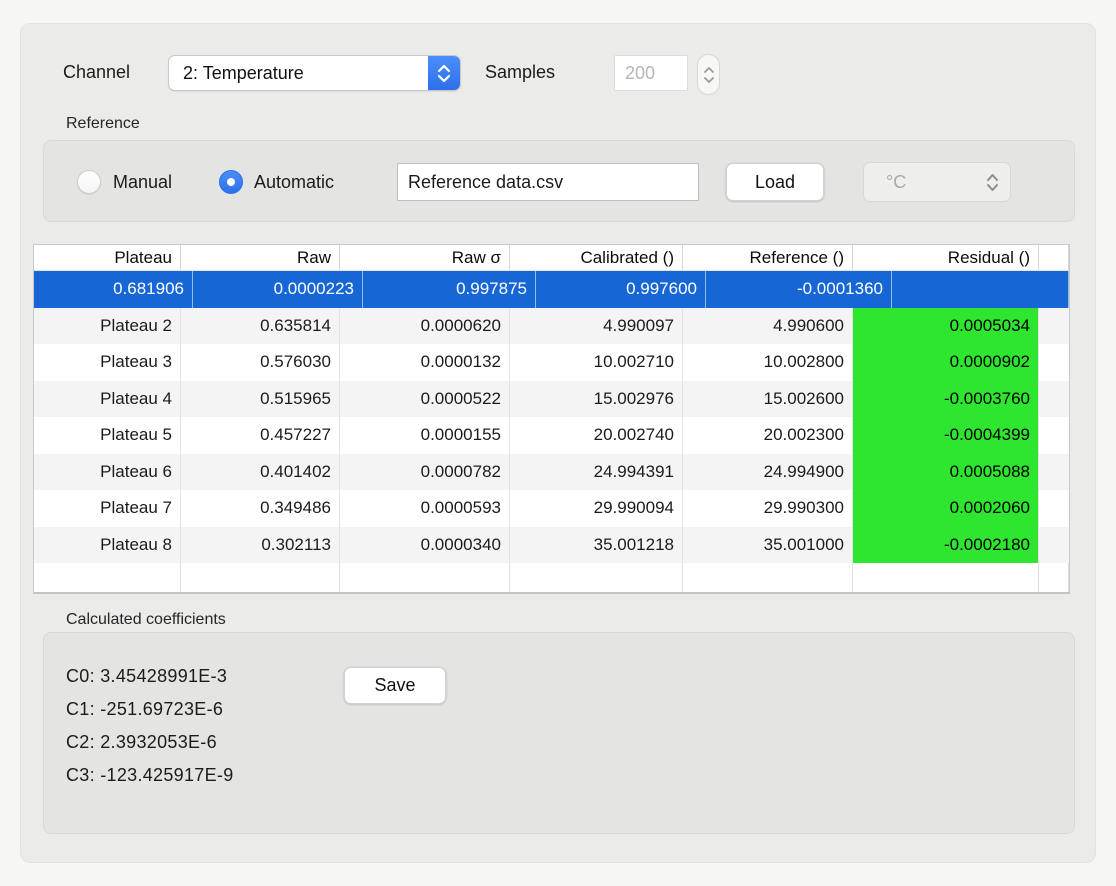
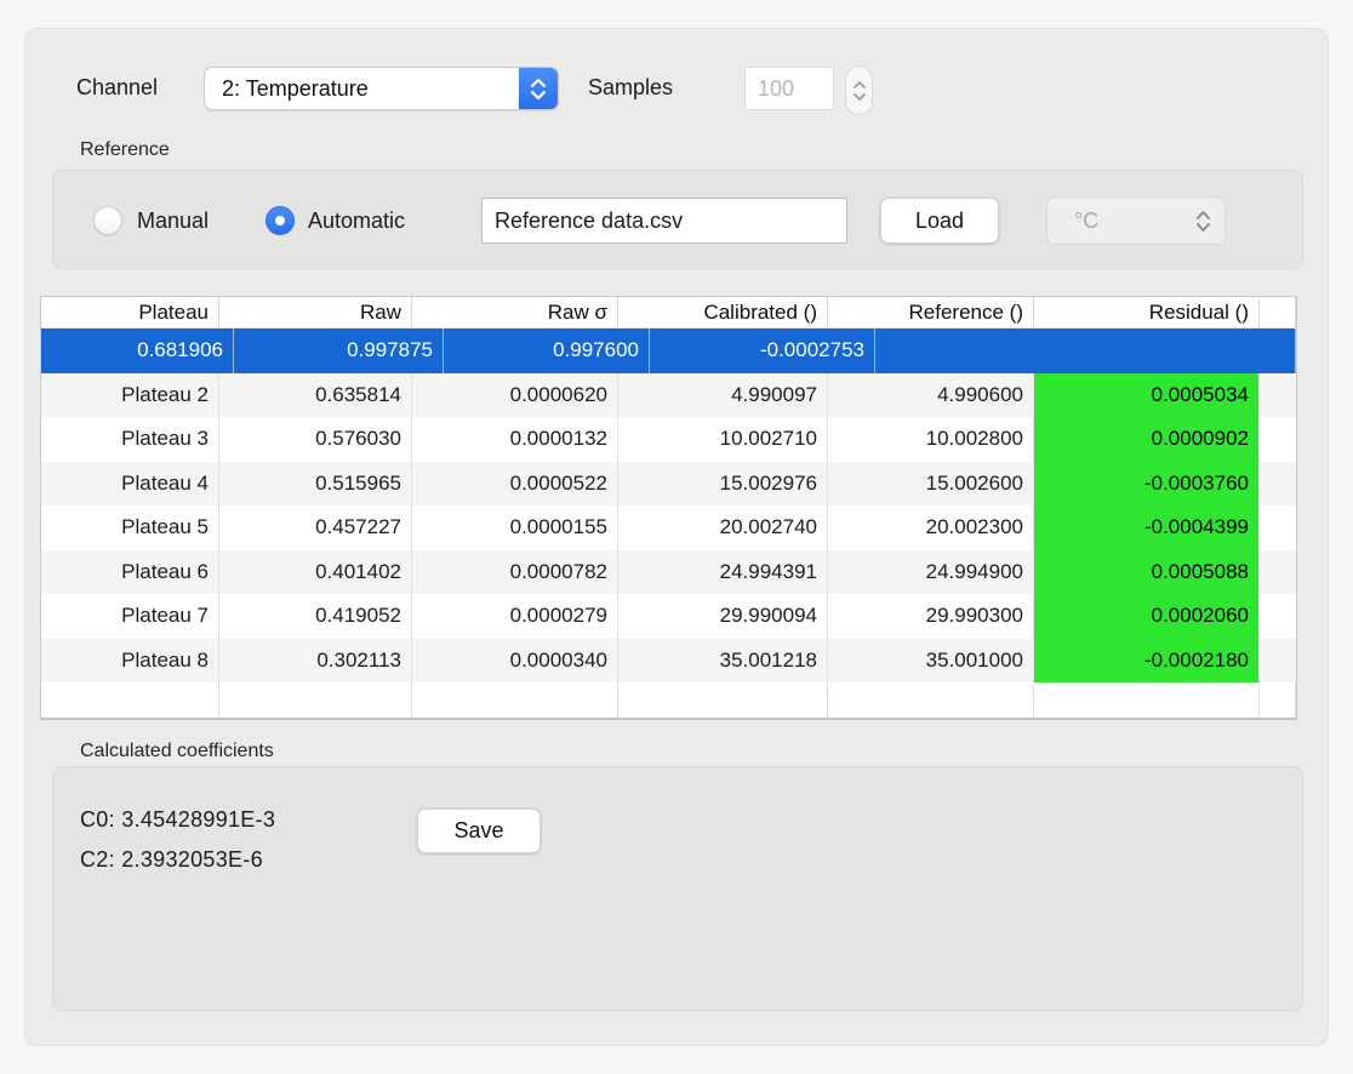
  Channel
  2: Temperature
  Samples
- 200
+ 100
  Reference
  Manual
  Automatic
  Reference data.csv
  Load
  °C
  Calculated coefficients
  C0: 3.45428991E-3
- C1: -251.69723E-6
  C2: 2.3932053E-6
- C3: -123.425917E-9
  Save
  Plateau
  Raw
  Raw σ
  Calibrated ()
  Reference ()
  Residual ()
  0.681906
- 0.0000223
  0.997875
  0.997600
- -0.0001360
+ -0.0002753
  Plateau 2
  0.635814
  0.0000620
  4.990097
  4.990600
  0.0005034
  Plateau 3
  0.576030
  0.0000132
  10.002710
  10.002800
  0.0000902
  Plateau 4
  0.515965
  0.0000522
  15.002976
  15.002600
  -0.0003760
  Plateau 5
  0.457227
  0.0000155
  20.002740
  20.002300
  -0.0004399
  Plateau 6
  0.401402
  0.0000782
  24.994391
  24.994900
  0.0005088
  Plateau 7
- 0.349486
+ 0.419052
- 0.0000593
+ 0.0000279
  29.990094
  29.990300
  0.0002060
  Plateau 8
  0.302113
  0.0000340
  35.001218
  35.001000
  -0.0002180
